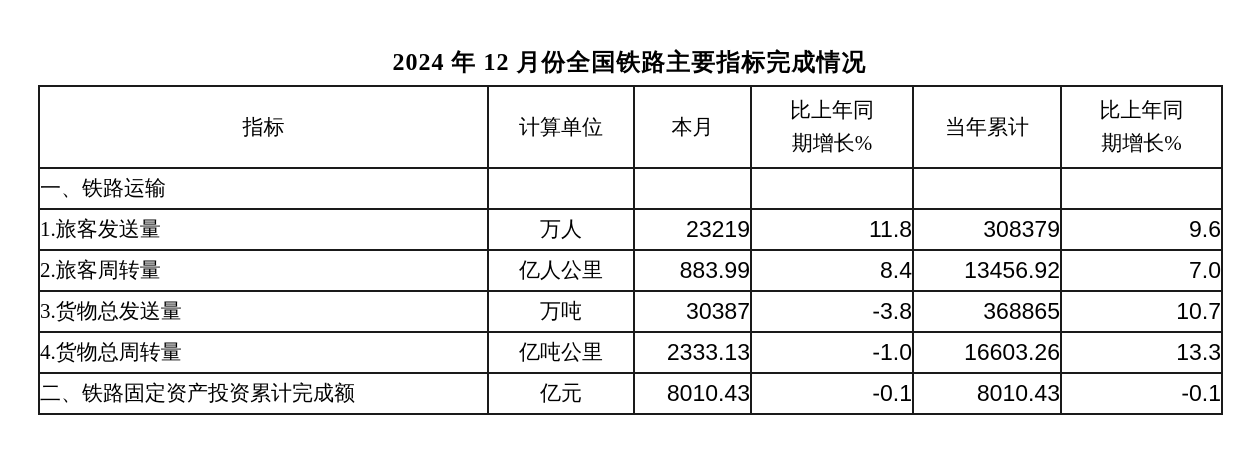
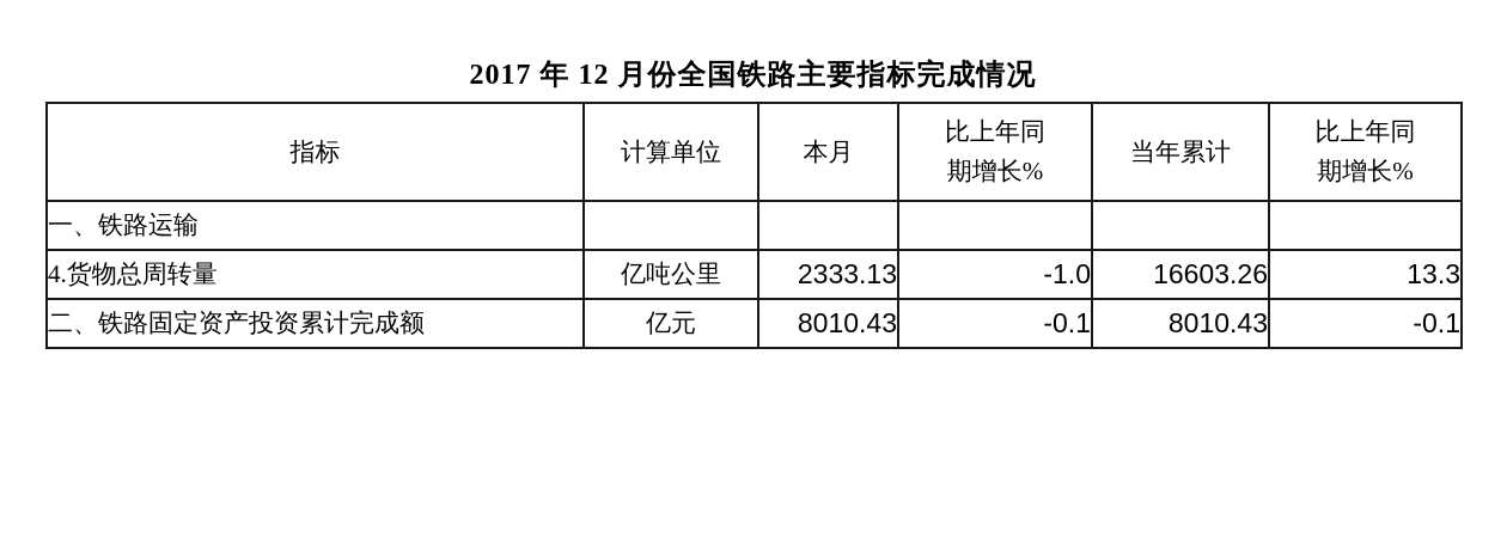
- 2024 年 12 月份全国铁路主要指标完成情况
+ 2017 年 12 月份全国铁路主要指标完成情况
  指标	计算单位	本月	比上年同 期增长%	当年累计	比上年同 期增长%
  一、铁路运输
- 1.旅客发送量	万人	23219	11.8	308379	9.6
- 2.旅客周转量	亿人公里	883.99	8.4	13456.92	7.0
- 3.货物总发送量	万吨	30387	-3.8	368865	10.7
  4.货物总周转量	亿吨公里	2333.13	-1.0	16603.26	13.3
  二、铁路固定资产投资累计完成额	亿元	8010.43	-0.1	8010.43	-0.1
